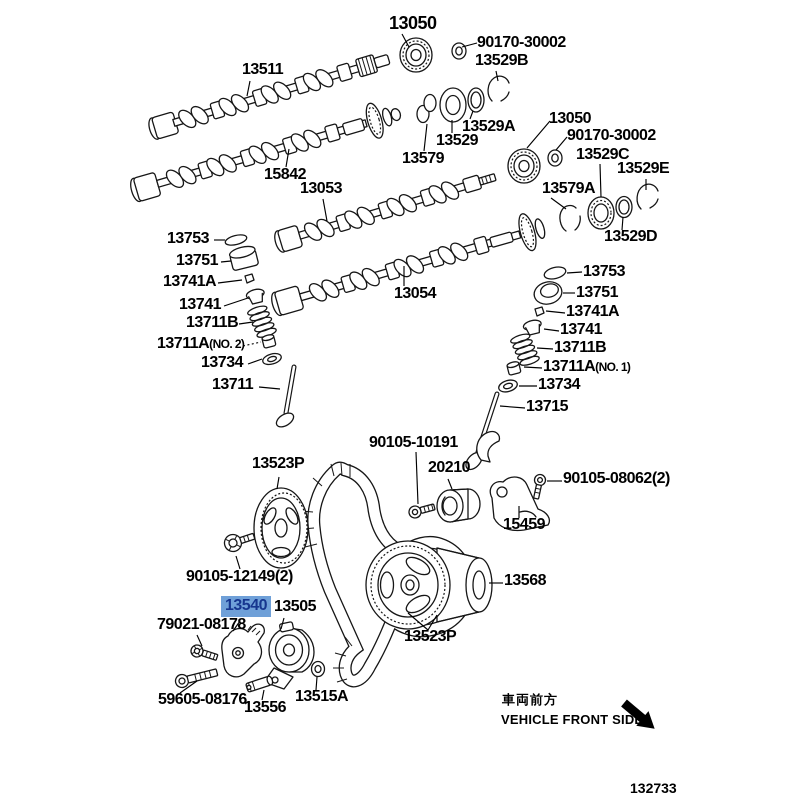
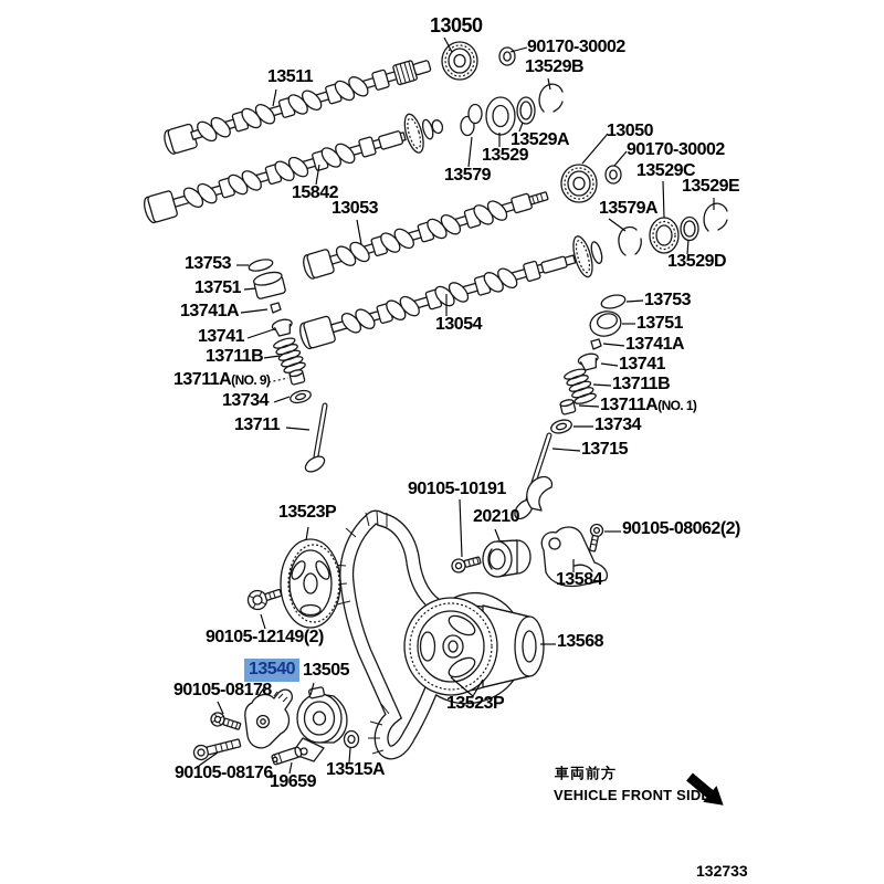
  13050
  90170-30002
  13529B
  13511
  13529A
  13529
  13579
  13050
  90170-30002
  13529C
  13529E
  13579A
  13529D
  15842
  13053
  13054
  13753
  13751
  13741A
  13741
  13711B
- 13711A(NO. 2)
+ 13711A(NO. 9)
  13734
  13711
  13753
  13751
  13741A
  13741
  13711B
  13711A(NO. 1)
  13734
  13715
  90105-10191
  20210
  90105-08062(2)
- 15459
+ 13584
  13568
  13523P
  90105-12149(2)
  13540
  13505
- 79021-08178
+ 90105-08178
- 59605-08176
+ 90105-08176
- 13556
+ 19659
  13515A
  13523P
  車両前方
  VEHICLE FRONT SIDE
  132733
